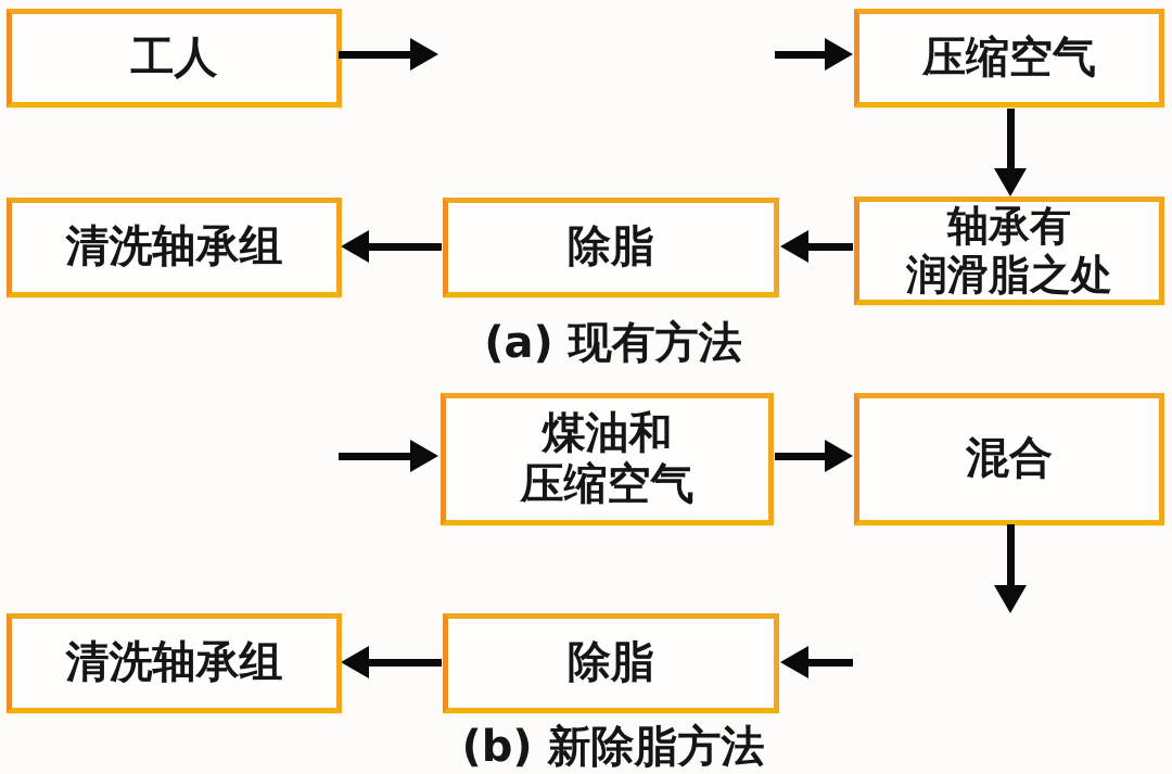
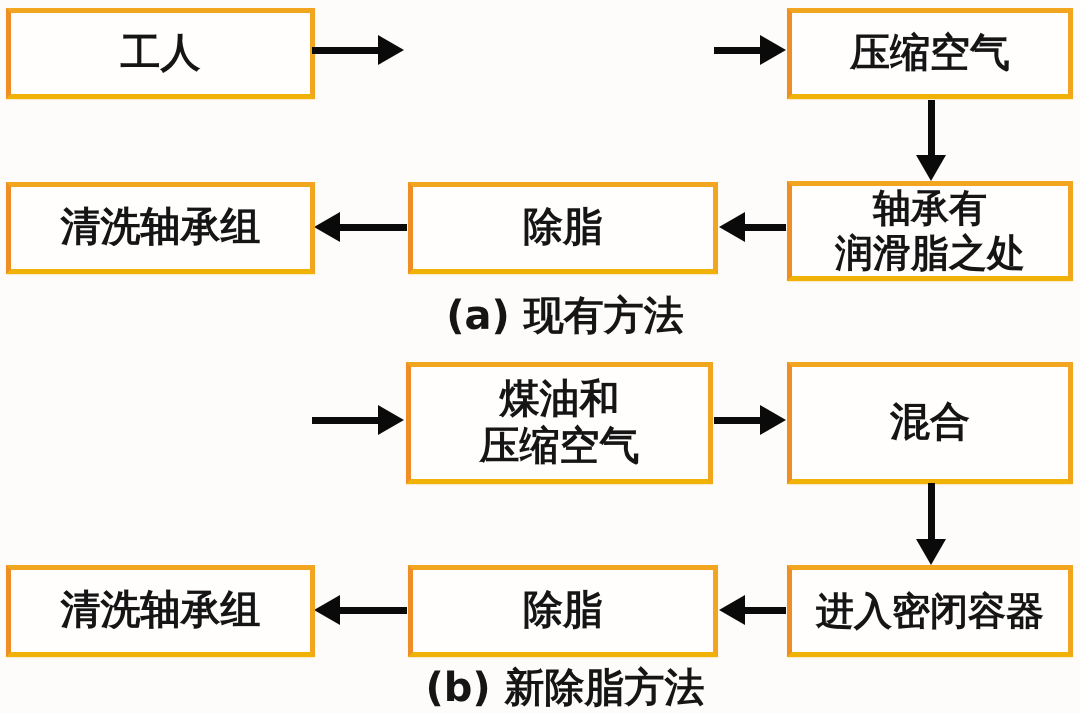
  工人
  压缩空气
  轴承有
  润滑脂之处
  除脂
  清洗轴承组
  (a) 现有方法
  煤油和
  压缩空气
  混合
+ 进入密闭容器
  除脂
  清洗轴承组
  (b) 新除脂方法
